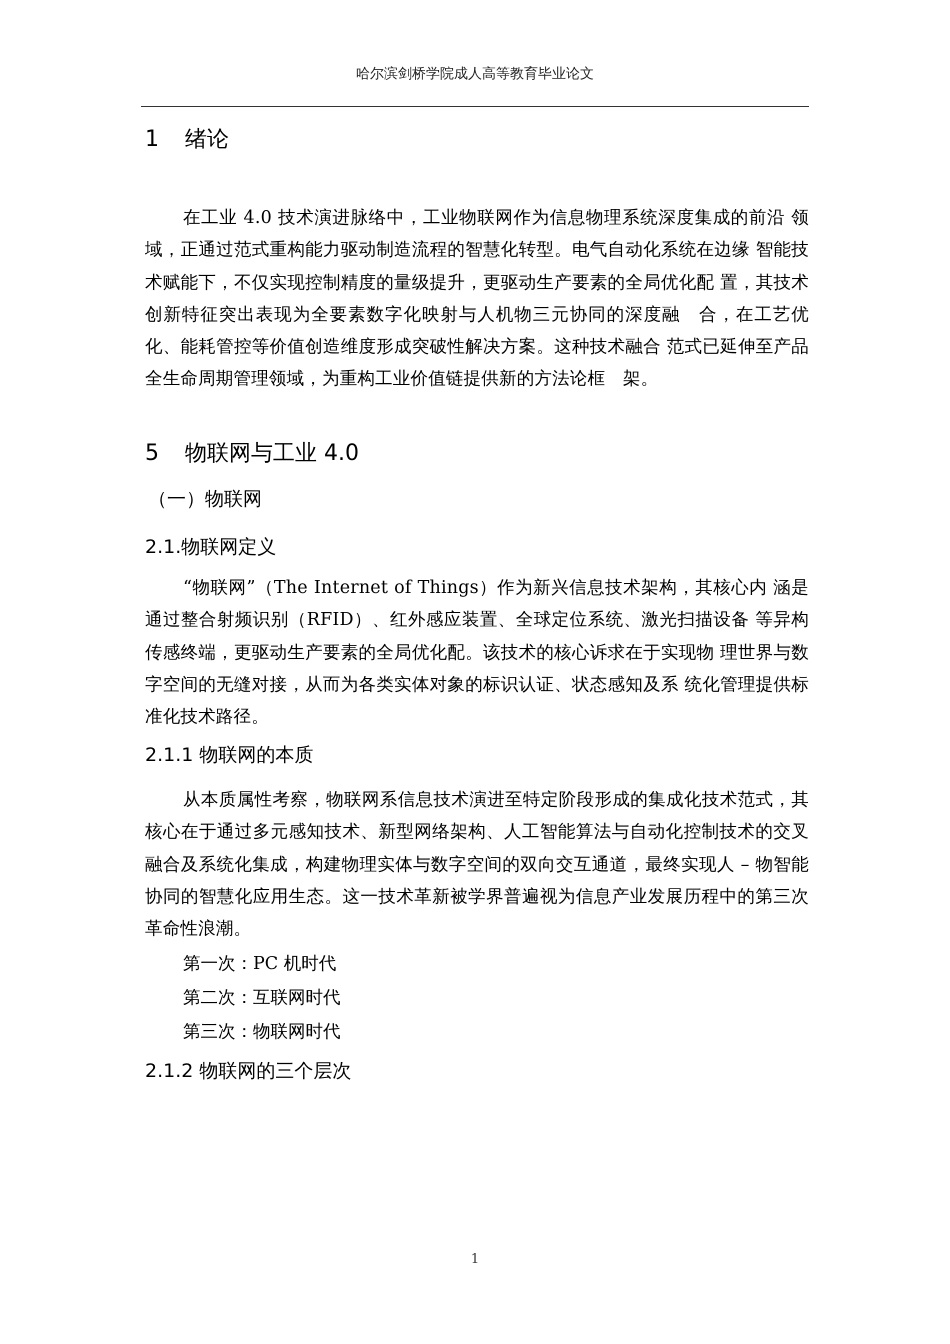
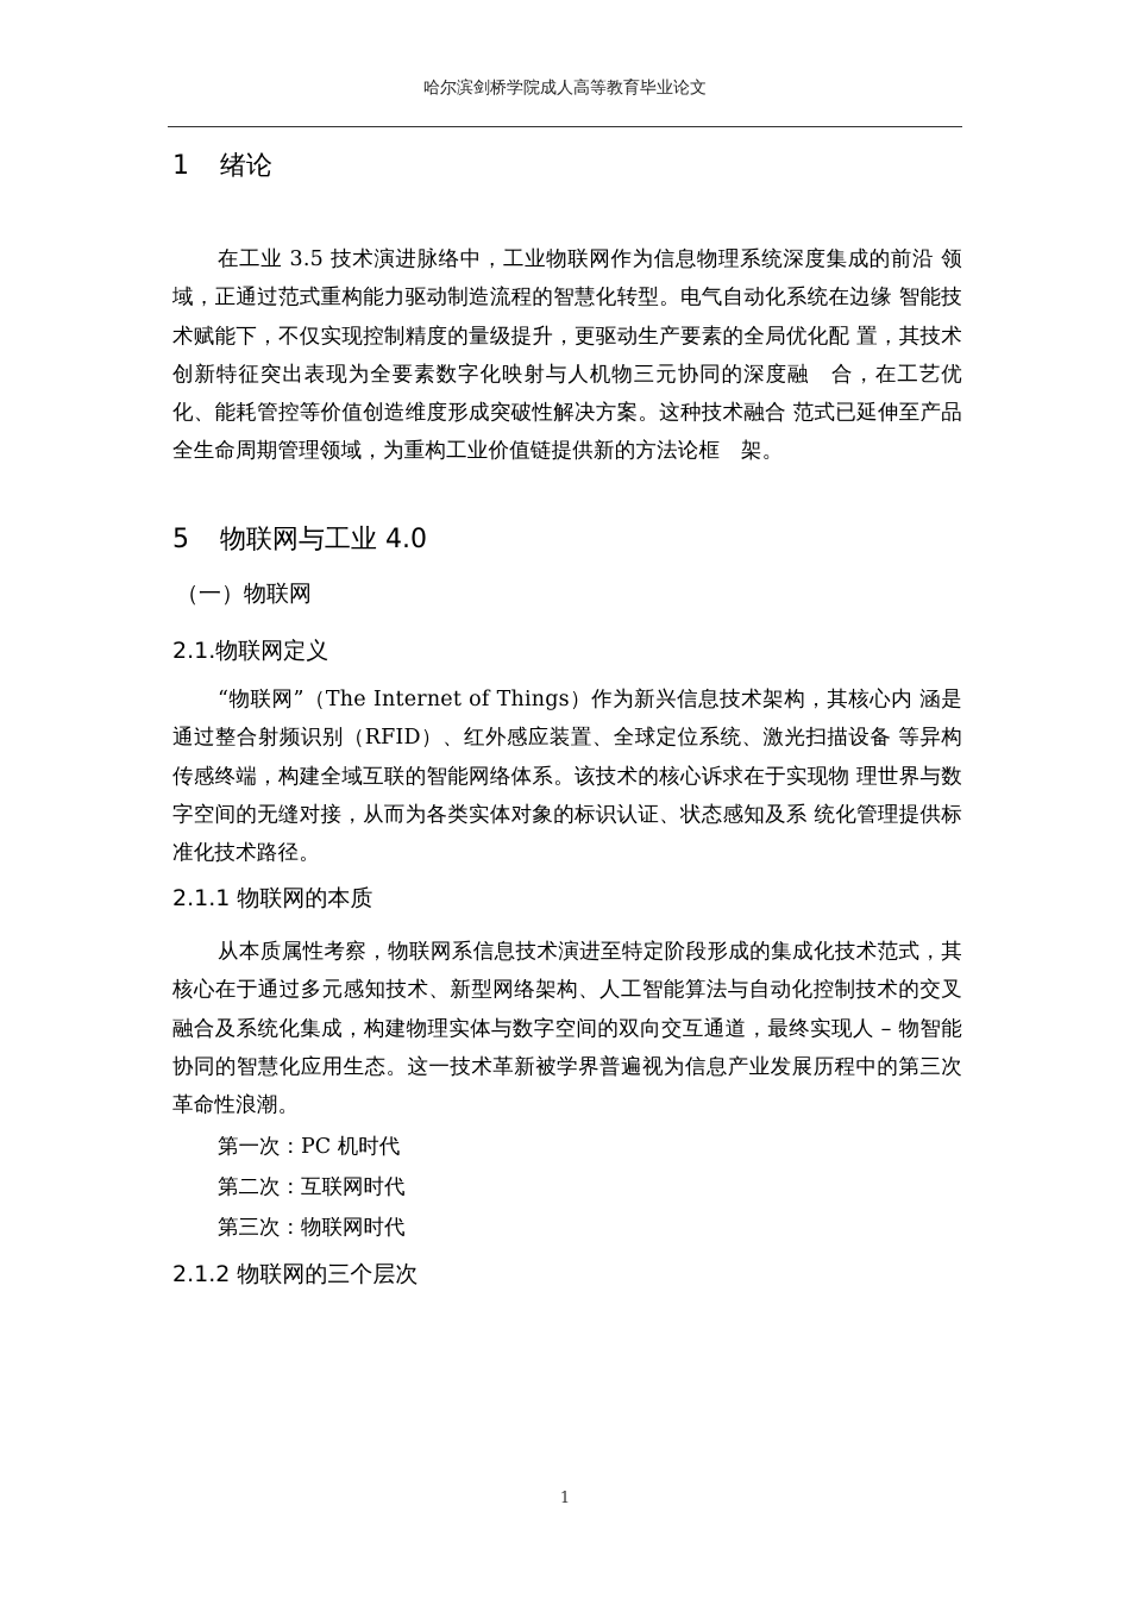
  哈尔滨剑桥学院成人高等教育毕业论文
  1 绪论
- 在工业 4.0 技术演进脉络中，工业物联网作为信息物理系统深度集成的前沿 领域，正通过范式重构能力驱动制造流程的智慧化转型。电气自动化系统在边缘 智能技术赋能下，不仅实现控制精度的量级提升，更驱动生产要素的全局优化配 置，其技术创新特征突出表现为全要素数字化映射与人机物三元协同的深度融 合，在工艺优化、能耗管控等价值创造维度形成突破性解决方案。这种技术融合 范式已延伸至产品全生命周期管理领域，为重构工业价值链提供新的方法论框 架。
+ 在工业 3.5 技术演进脉络中，工业物联网作为信息物理系统深度集成的前沿 领域，正通过范式重构能力驱动制造流程的智慧化转型。电气自动化系统在边缘 智能技术赋能下，不仅实现控制精度的量级提升，更驱动生产要素的全局优化配 置，其技术创新特征突出表现为全要素数字化映射与人机物三元协同的深度融 合，在工艺优化、能耗管控等价值创造维度形成突破性解决方案。这种技术融合 范式已延伸至产品全生命周期管理领域，为重构工业价值链提供新的方法论框 架。
  5 物联网与工业 4.0
  （一）物联网
  2.1.物联网定义
- “物联网”（The Internet of Things）作为新兴信息技术架构，其核心内 涵是通过整合射频识别（RFID）、红外感应装置、全球定位系统、激光扫描设备 等异构传感终端，更驱动生产要素的全局优化配。该技术的核心诉求在于实现物 理世界与数字空间的无缝对接，从而为各类实体对象的标识认证、状态感知及系 统化管理提供标准化技术路径。
+ “物联网”（The Internet of Things）作为新兴信息技术架构，其核心内 涵是通过整合射频识别（RFID）、红外感应装置、全球定位系统、激光扫描设备 等异构传感终端，构建全域互联的智能网络体系。该技术的核心诉求在于实现物 理世界与数字空间的无缝对接，从而为各类实体对象的标识认证、状态感知及系 统化管理提供标准化技术路径。
  2.1.1 物联网的本质
  从本质属性考察，物联网系信息技术演进至特定阶段形成的集成化技术范式，其核心在于通过多元感知技术、新型网络架构、人工智能算法与自动化控制技术的交叉融合及系统化集成，构建物理实体与数字空间的双向交互通道，最终实现人 – 物智能协同的智慧化应用生态。这一技术革新被学界普遍视为信息产业发展历程中的第三次革命性浪潮。
  第一次：PC 机时代
  第二次：互联网时代
  第三次：物联网时代
  2.1.2 物联网的三个层次
  1
